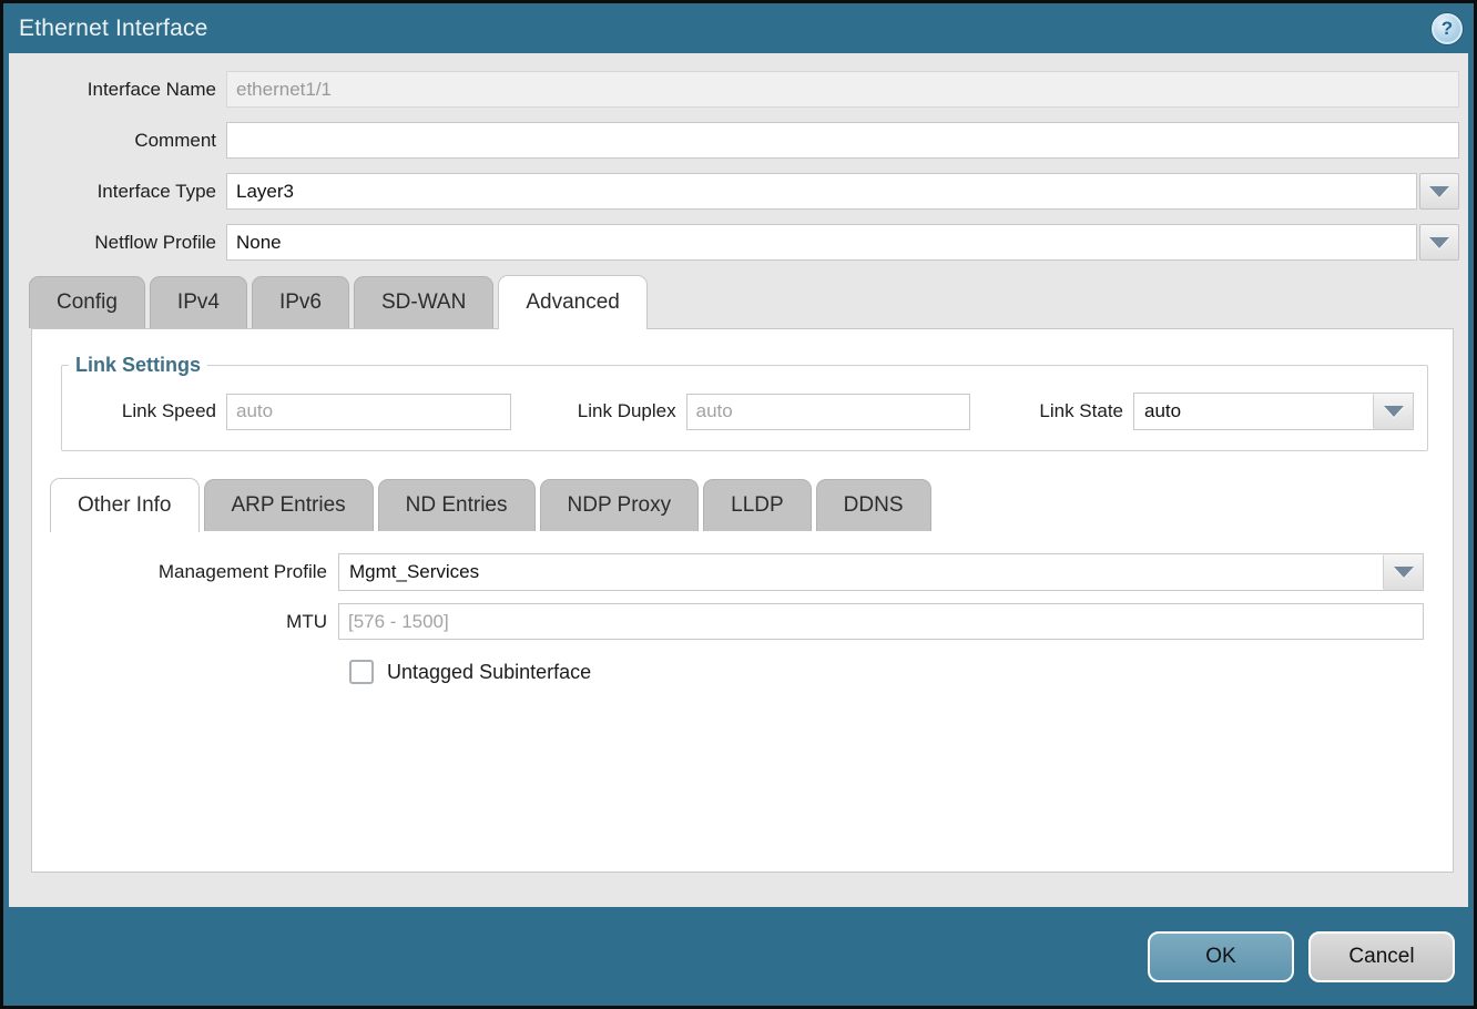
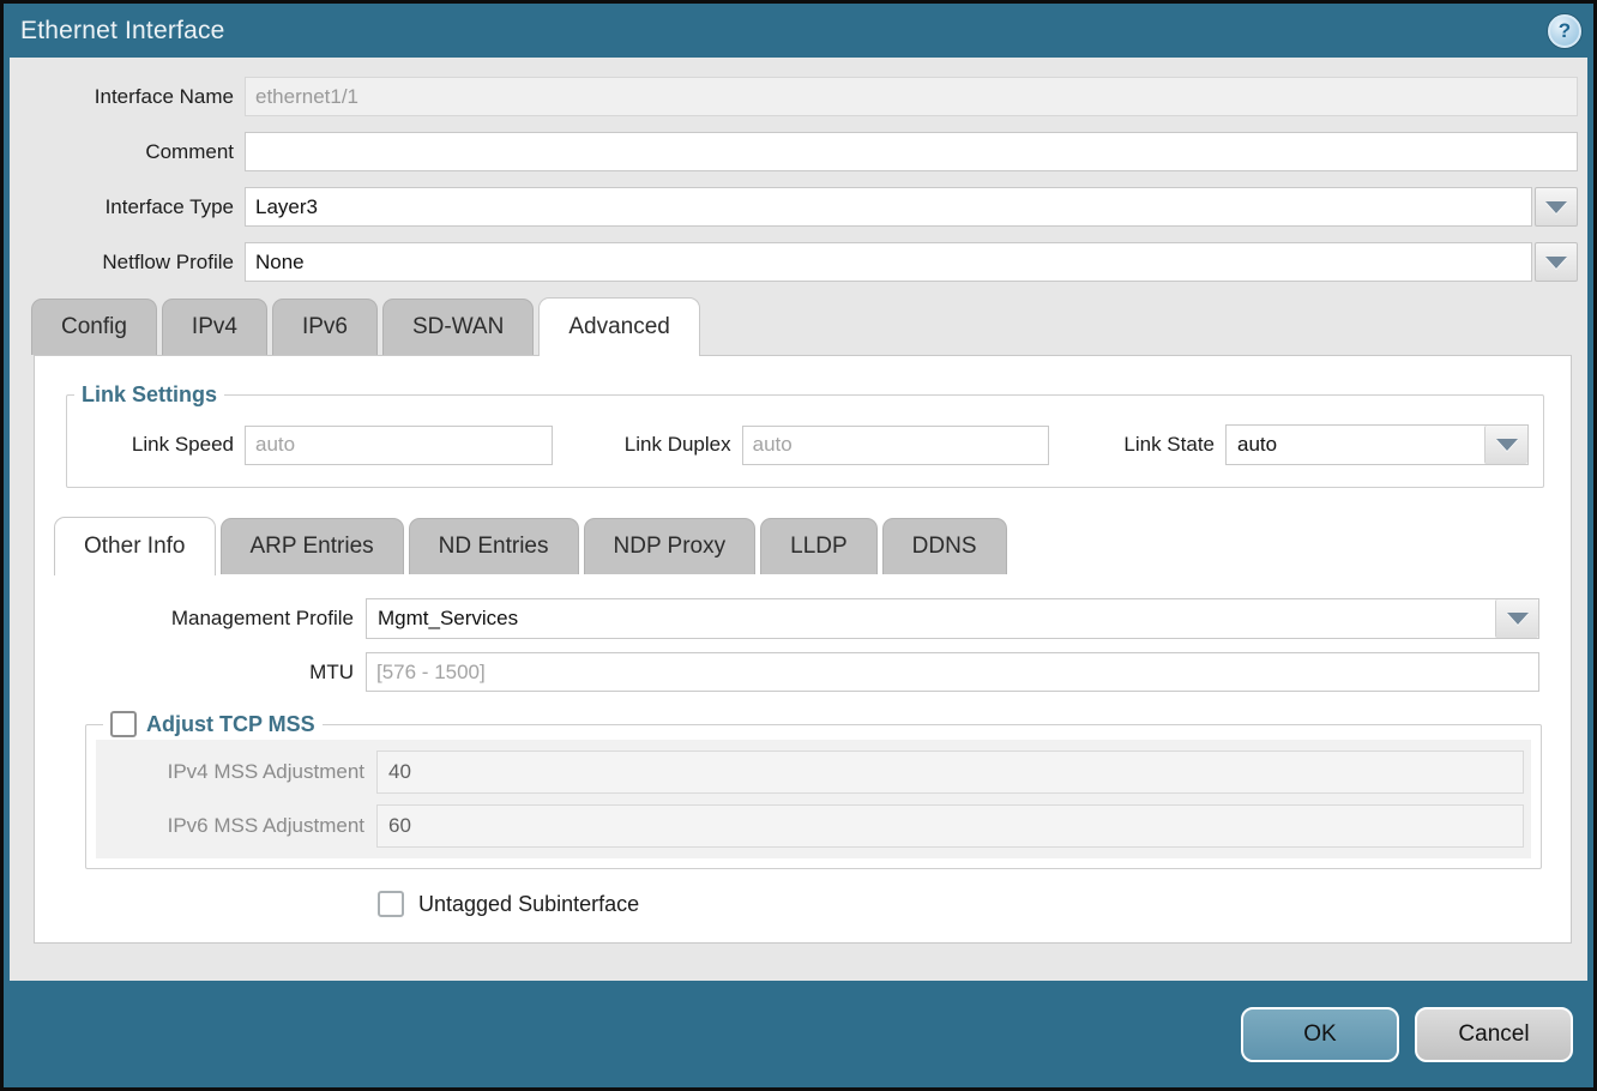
  Ethernet Interface
  ?
  Interface Name
  ethernet1/1
  Comment
  Interface Type
  Layer3
  Netflow Profile
  None
  Config
  IPv4
  IPv6
  SD-WAN
  Advanced
  Link Settings
  Link Speed
  auto
  Link Duplex
  auto
  Link State
  auto
  Other Info
  ARP Entries
  ND Entries
  NDP Proxy
  LLDP
  DDNS
  Management Profile
  Mgmt_Services
  MTU
  [576 - 1500]
+ Adjust TCP MSS
+ IPv4 MSS Adjustment
+ 40
+ IPv6 MSS Adjustment
+ 60
  Untagged Subinterface
  OK
  Cancel
